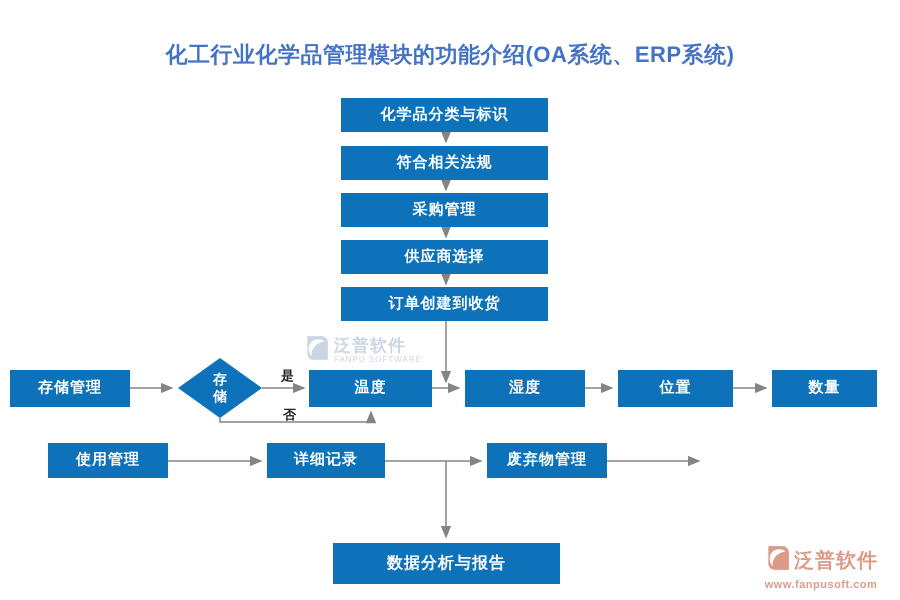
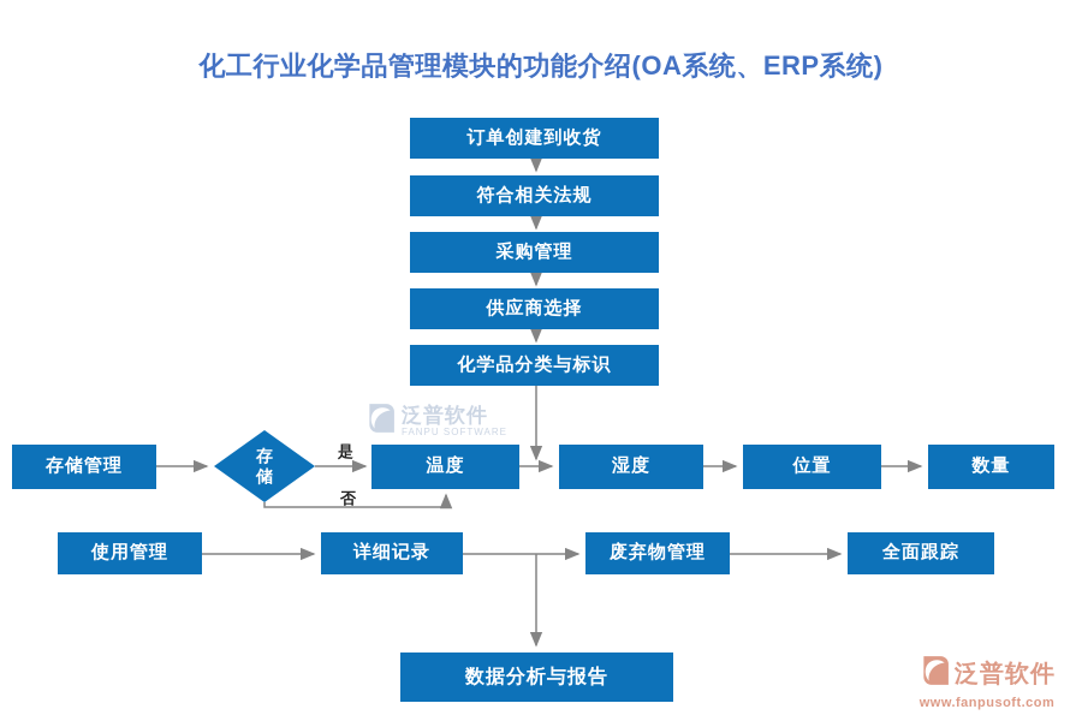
  泛普软件
  FANPU SOFTWARE
  化工行业化学品管理模块的功能介绍(OA系统、ERP系统)
- 化学品分类与标识
+ 订单创建到收货
  符合相关法规
  采购管理
  供应商选择
- 订单创建到收货
+ 化学品分类与标识
  存储管理
  存储
  是
  否
  温度
  湿度
  位置
  数量
  使用管理
  详细记录
  废弃物管理
+ 全面跟踪
  数据分析与报告
  泛普软件
  www.fanpusoft.com
